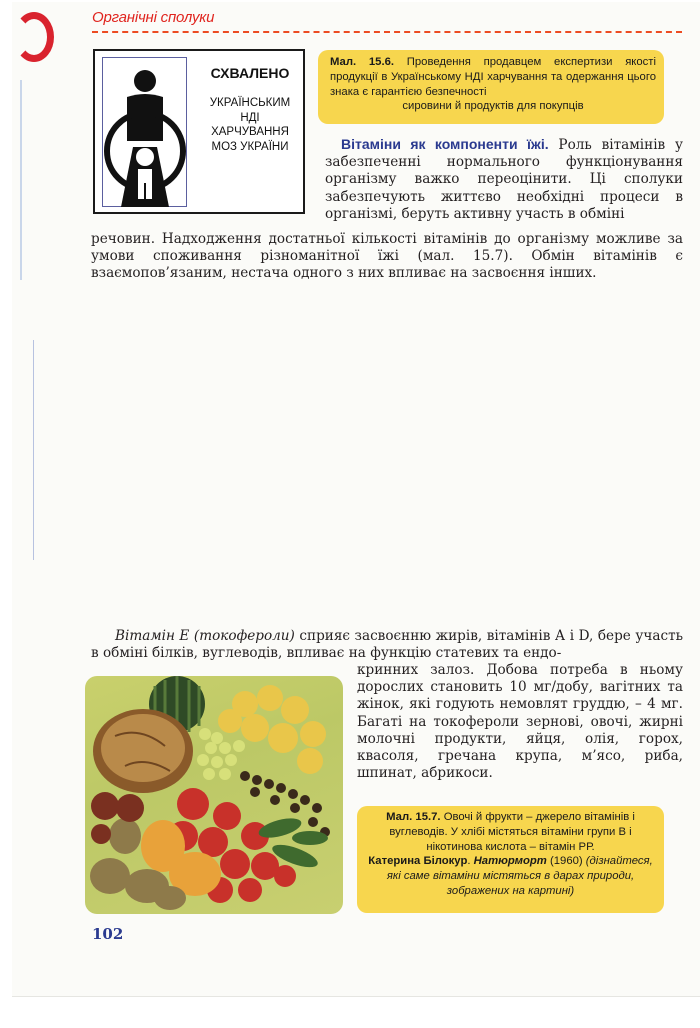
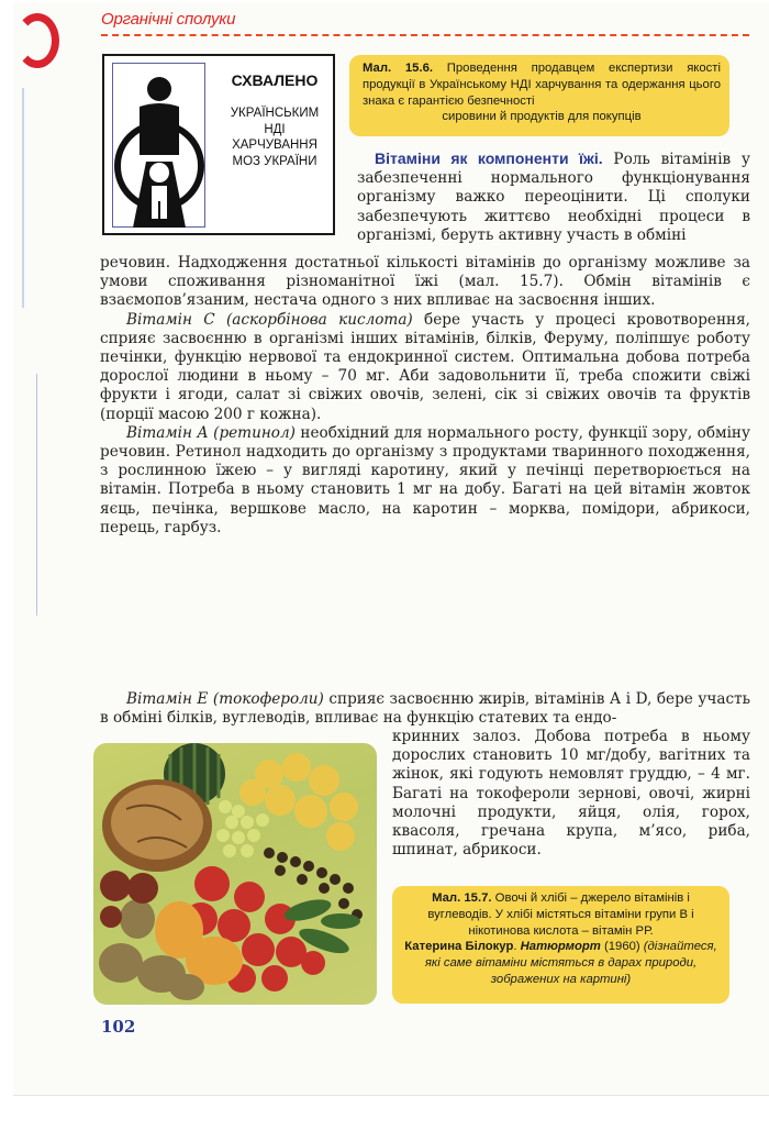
  Органічні сполуки
  СХВАЛЕНО
  УКРАЇНСЬКИМ
  НДІ
  ХАРЧУВАННЯ
  МОЗ УКРАЇНИ
  Мал. 15.6. Проведення продавцем експертизи якості продукції в Українському НДІ харчування та одержання цього знака є гарантією безпечності
  сировини й продуктів для покупців
  Вітаміни як компоненти їжі. Роль вітамінів у забезпеченні нормального функціонування організму важко переоцінити. Ці сполуки забезпечують життєво необхідні процеси в організмі, беруть активну участь в обміні
  речовин. Надходження достатньої кількості вітамінів до організму можливе за умови споживання різноманітної їжі (мал. 15.7). Обмін вітамінів є взаємопов’язаним, нестача одного з них впливає на засвоєння інших.
+ Вітамін С (аскорбінова кислота) бере участь у процесі кровотворення, сприяє засвоєнню в організмі інших вітамінів, білків, Феруму, поліпшує роботу печінки, функцію нервової та ендокринної систем. Оптимальна добова потреба дорослої людини в ньому – 70 мг. Аби задовольнити її, треба спожити свіжі фрукти і ягоди, салат зі свіжих овочів, зелені, сік зі свіжих овочів та фруктів (порції масою 200 г кожна).
+ Вітамін А (ретинол) необхідний для нормального росту, функції зору, обміну речовин. Ретинол надходить до організму з продуктами тваринного походження, з рослинною їжею – у вигляді каротину, який у печінці перетворюється на вітамін. Потреба в ньому становить 1 мг на добу. Багаті на цей вітамін жовток яєць, печінка, вершкове масло, на каротин – морква, помідори, абрикоси, перець, гарбуз.
  Вітамін Е (токофероли) сприяє засвоєнню жирів, вітамінів А і D, бере участь в обміні білків, вуглеводів, впливає на функцію статевих та ендо-
  кринних залоз. Добова потреба в ньому дорослих становить 10 мг/добу, вагітних та жінок, які годують немовлят груддю, – 4 мг. Багаті на токофероли зернові, овочі, жирні молочні продукти, яйця, олія, горох, квасоля, гречана крупа, м’ясо, риба, шпинат, абрикоси.
- Мал. 15.7. Овочі й фрукти – джерело вітамінів і вуглеводів. У хлібі містяться вітаміни групи В і нікотинова кислота – вітамін РР.
+ Мал. 15.7. Овочі й хлібі – джерело вітамінів і вуглеводів. У хлібі містяться вітаміни групи В і нікотинова кислота – вітамін РР.
  Катерина Білокур. Натюрморт (1960) (дізнайтеся, які саме вітаміни містяться в дарах природи, зображених на картині)
  102
